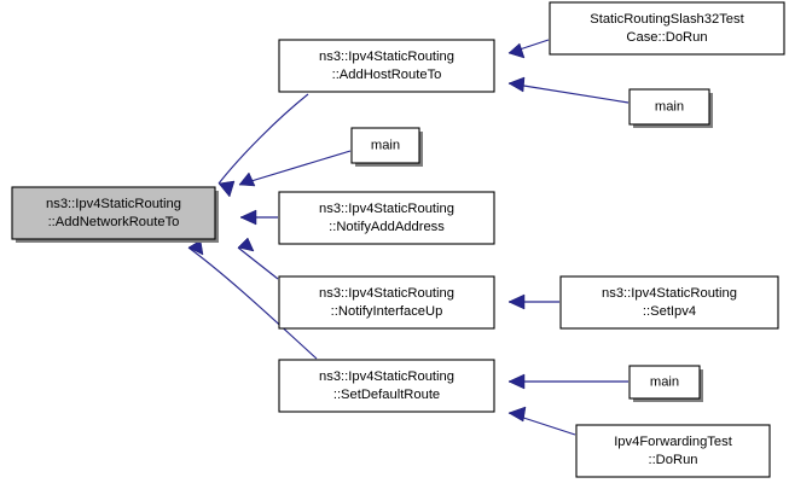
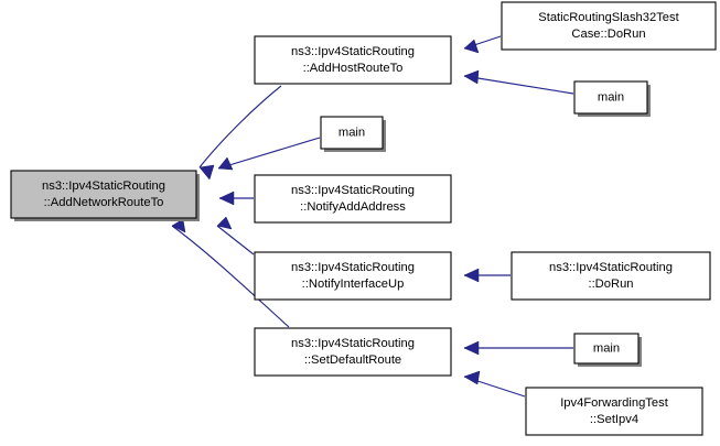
  ns3::Ipv4StaticRouting
  ::AddNetworkRouteTo
  ns3::Ipv4StaticRouting
  ::AddHostRouteTo
  StaticRoutingSlash32Test
  Case::DoRun
  main
  main
  ns3::Ipv4StaticRouting
  ::NotifyAddAddress
  ns3::Ipv4StaticRouting
  ::NotifyInterfaceUp
  ns3::Ipv4StaticRouting
- ::SetIpv4
+ ::DoRun
  ns3::Ipv4StaticRouting
  ::SetDefaultRoute
  main
  Ipv4ForwardingTest
- ::DoRun
+ ::SetIpv4
